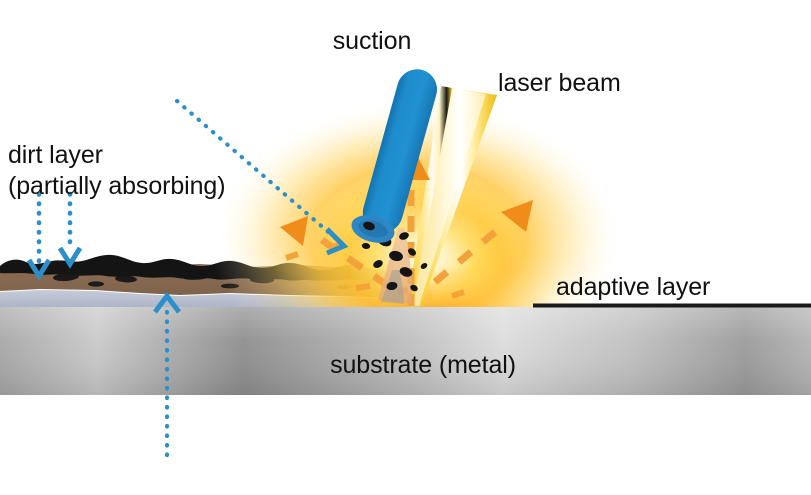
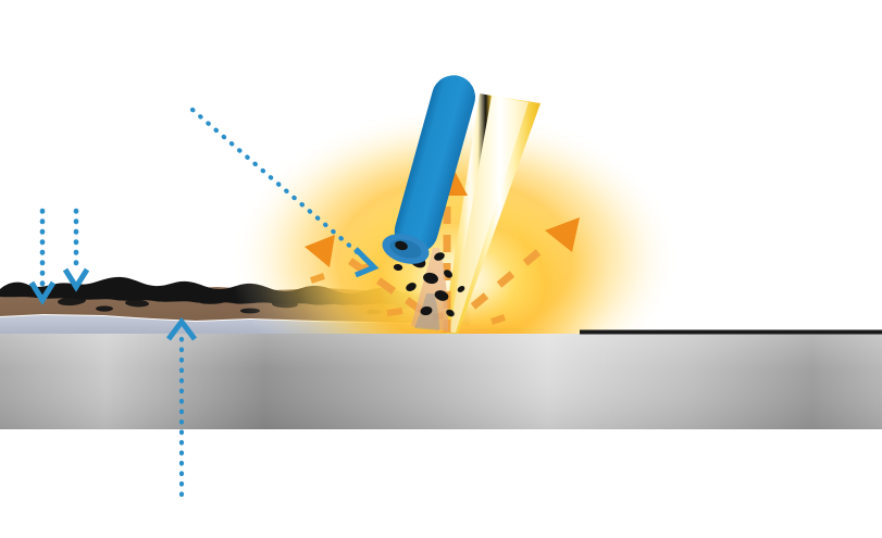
- suction
- laser beam
- dirt layer
- (partially absorbing)
- adaptive layer
- substrate (metal)
